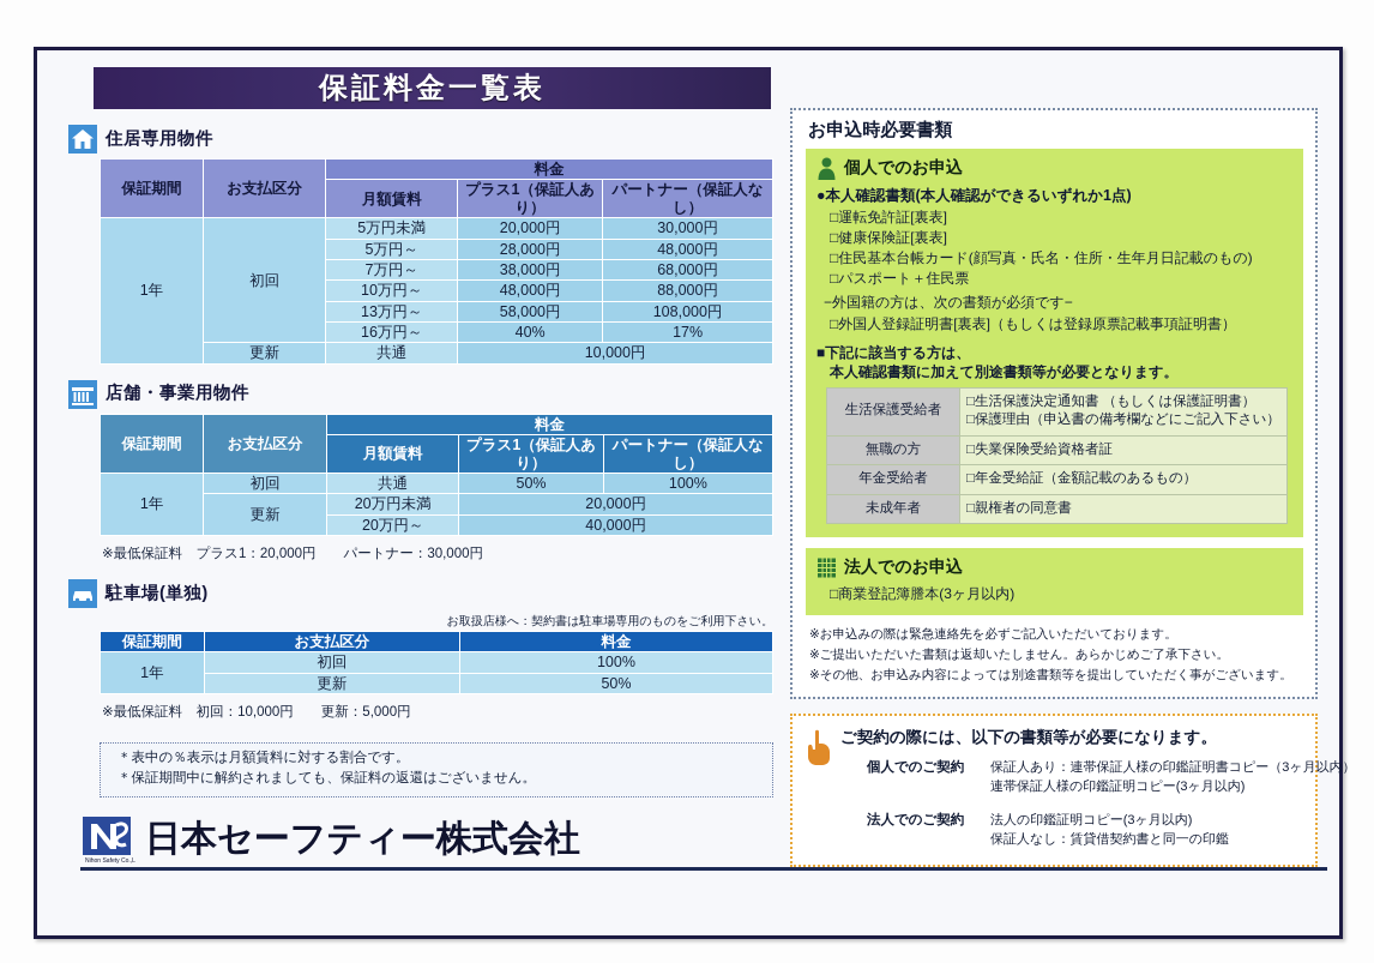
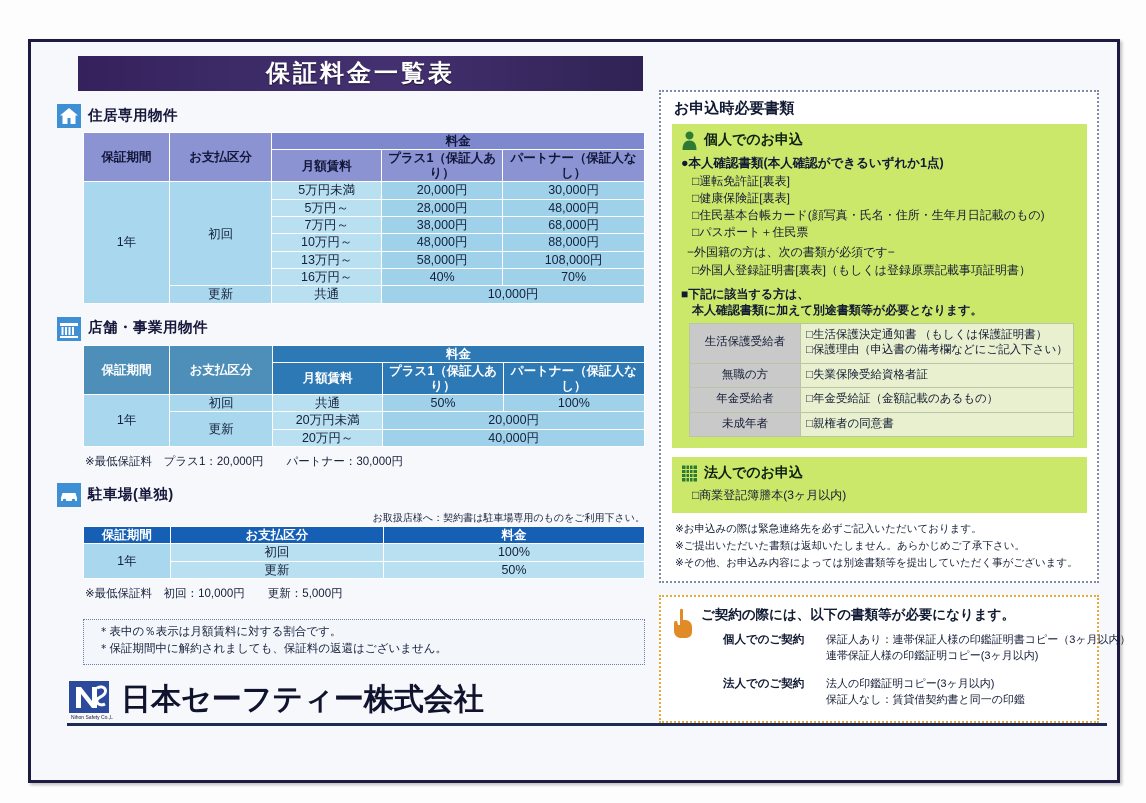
  保証料金一覧表
  住居専用物件
  保証期間	お支払区分	料金
  月額賃料	プラス1（保証人あり）	パートナー（保証人なし）
  1年	初回	5万円未満	20,000円	30,000円
  5万円～	28,000円	48,000円
  7万円～	38,000円	68,000円
  10万円～	48,000円	88,000円
  13万円～	58,000円	108,000円
- 16万円～	40%	17%
+ 16万円～	40%	70%
  更新	共通	10,000円
  店舗・事業用物件
  保証期間	お支払区分	料金
  月額賃料	プラス1（保証人あり）	パートナー（保証人なし）
  1年	初回	共通	50%	100%
  更新	20万円未満	20,000円
  20万円～	40,000円
  ※最低保証料 プラス1：20,000円 パートナー：30,000円
  駐車場(単独)
  お取扱店様へ：契約書は駐車場専用のものをご利用下さい。
  保証期間	お支払区分	料金
  1年	初回	100%
  更新	50%
  ※最低保証料 初回：10,000円 更新：5,000円
  ＊表中の％表示は月額賃料に対する割合です。
  ＊保証期間中に解約されましても、保証料の返還はございません。
  日本セーフティー株式会社
  お申込時必要書類
  個人でのお申込
  ●本人確認書類(本人確認ができるいずれか1点)
  □運転免許証[裏表]
  □健康保険証[裏表]
  □住民基本台帳カード(顔写真・氏名・住所・生年月日記載のもの)
  □パスポート＋住民票
  −外国籍の方は、次の書類が必須です−
  □外国人登録証明書[裏表]（もしくは登録原票記載事項証明書）
  ■下記に該当する方は、
  本人確認書類に加えて別途書類等が必要となります。
  生活保護受給者	□生活保護決定通知書 （もしくは保護証明書） □保護理由（申込書の備考欄などにご記入下さい）
  無職の方	□失業保険受給資格者証
  年金受給者	□年金受給証（金額記載のあるもの）
  未成年者	□親権者の同意書
  法人でのお申込
  □商業登記簿謄本(3ヶ月以内)
  ※お申込みの際は緊急連絡先を必ずご記入いただいております。
  ※ご提出いただいた書類は返却いたしません。あらかじめご了承下さい。
  ※その他、お申込み内容によっては別途書類等を提出していただく事がございます。
  ご契約の際には、以下の書類等が必要になります。
  個人でのご契約
  保証人あり：連帯保証人様の印鑑証明書コピー（3ヶ月以内）
  連帯保証人様の印鑑証明コピー(3ヶ月以内)
  法人でのご契約
  法人の印鑑証明コピー(3ヶ月以内)
  保証人なし：賃貸借契約書と同一の印鑑
